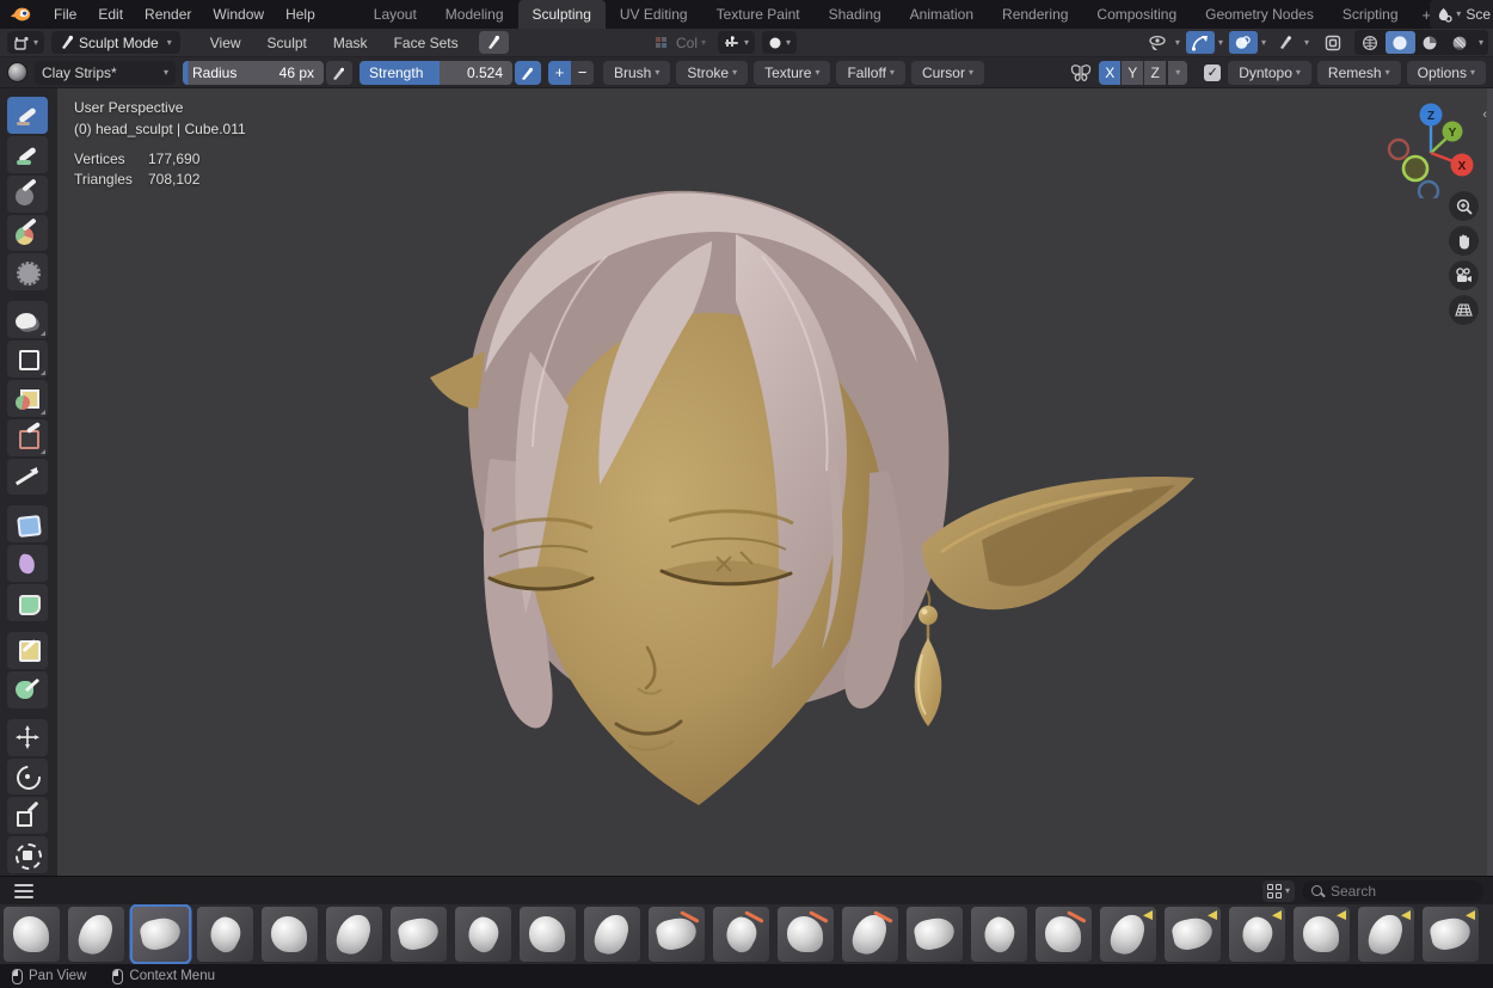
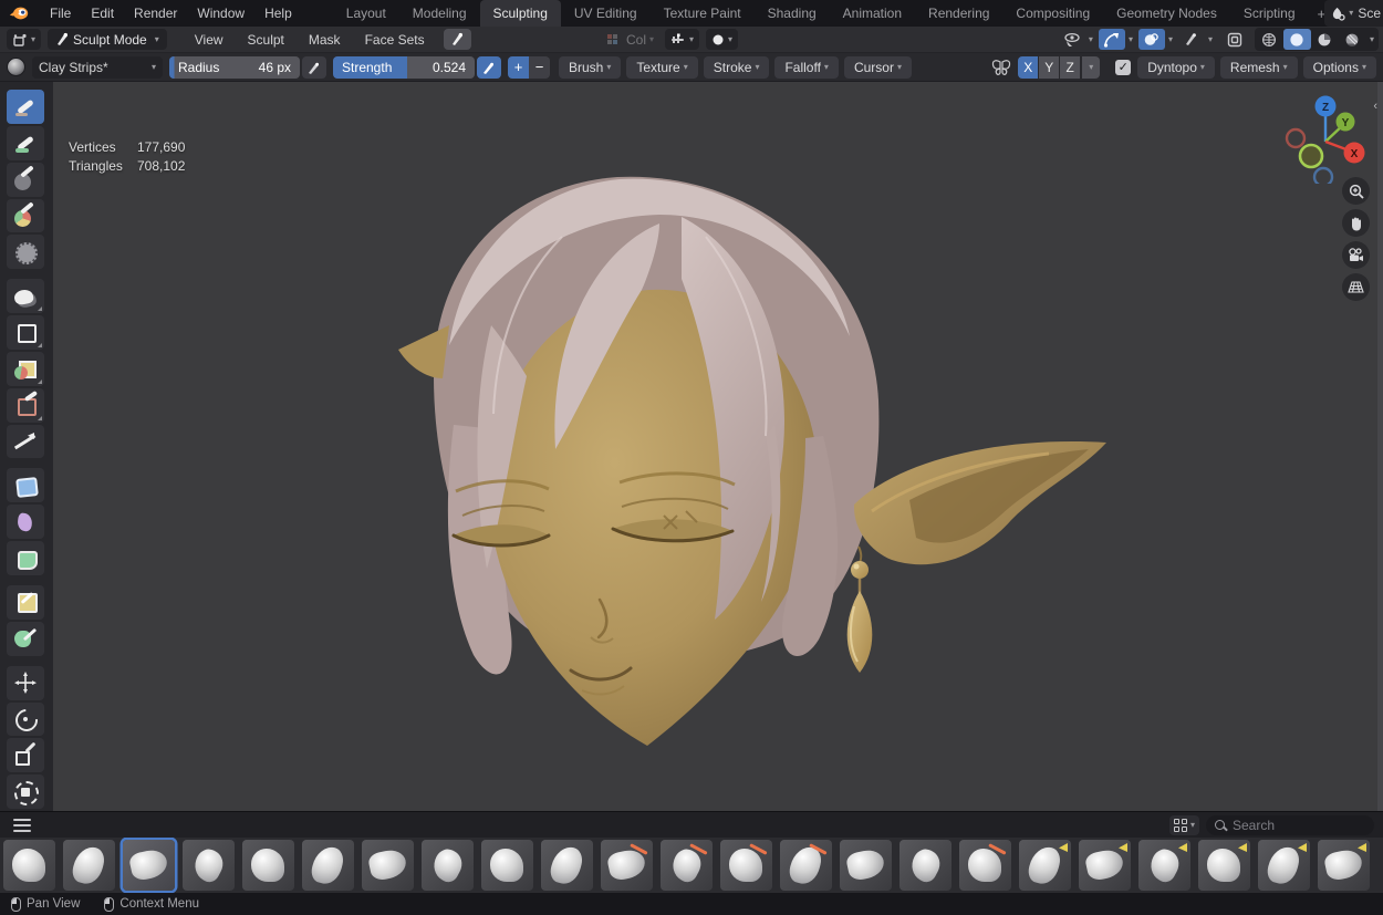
  File
  Edit
  Render
  Window
  Help
  Layout
  Modeling
  Sculpting
  UV Editing
  Texture Paint
  Shading
  Animation
  Rendering
  Compositing
  Geometry Nodes
  Scripting
  +
  ▾
  Sce
  ▾
  Sculpt Mode
  ▾
  View
  Sculpt
  Mask
  Face Sets
  Col
  ▾
  ▾
  ▾
  ▾
  ▾
  ▾
  ▾
  ▾
  Clay Strips*
  ▾
  Radius
  46 px
  Strength
  0.524
  +
  −
  Brush
  ▾
- Stroke
+ Texture
  ▾
- Texture
+ Stroke
  ▾
  Falloff
  ▾
  Cursor
  ▾
  X
  Y
  Z
  ▾
  ✓
  Dyntopo
  ▾
  Remesh
  ▾
  Options
  ▾
- User Perspective
- (0) head_sculpt | Cube.011
  Vertices
  177,690
  Triangles
  708,102
  Z
  Y
  X
  ‹
  ▾
  Search
  Pan View
  Context Menu
